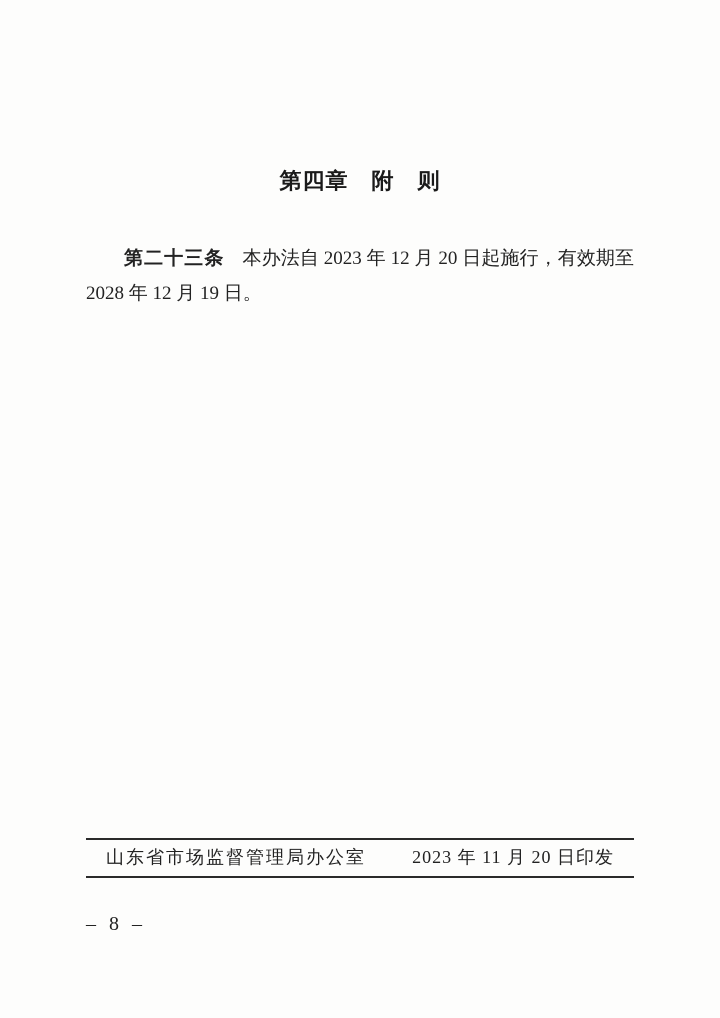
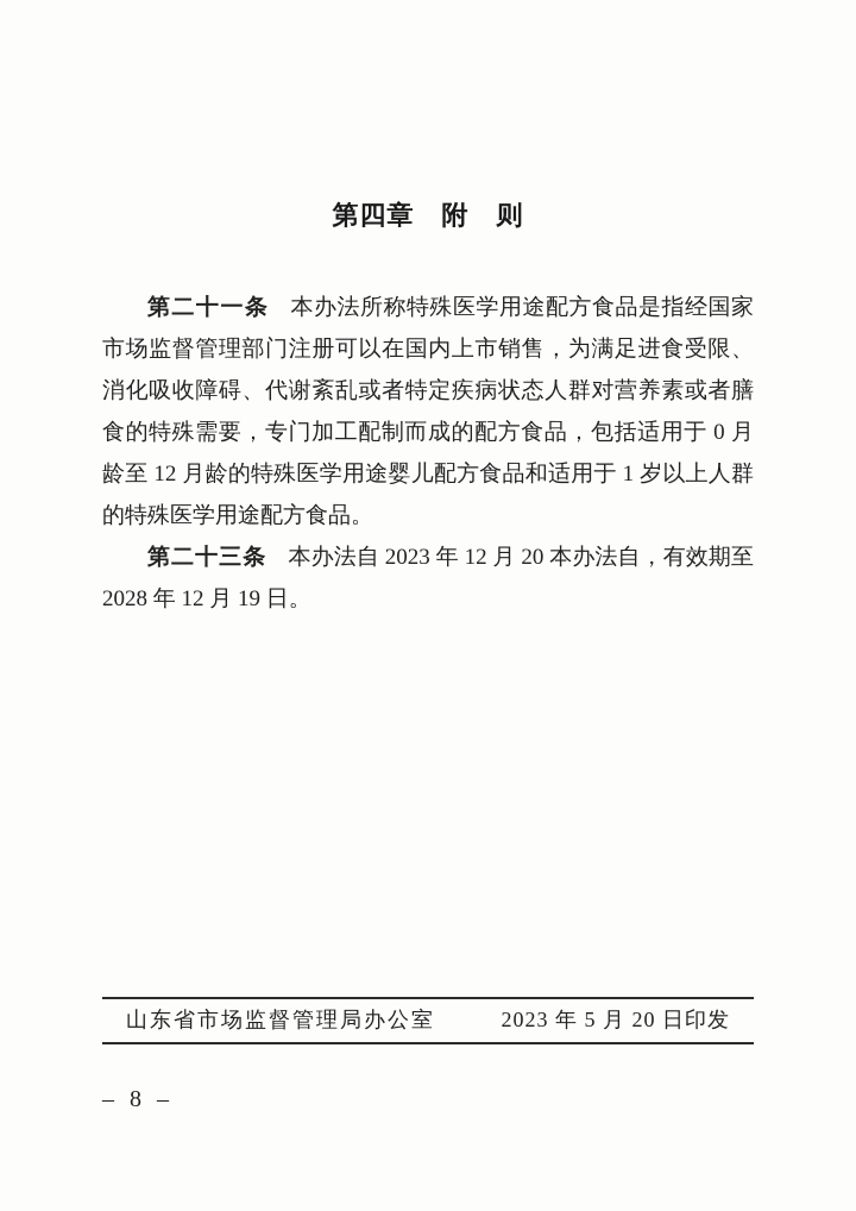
  第四章 附 则
+ 第二十一条 本办法所称特殊医学用途配方食品是指经国家市场监督管理部门注册可以在国内上市销售，为满足进食受限、消化吸收障碍、代谢紊乱或者特定疾病状态人群对营养素或者膳食的特殊需要，专门加工配制而成的配方食品，包括适用于 0 月龄至 12 月龄的特殊医学用途婴儿配方食品和适用于 1 岁以上人群的特殊医学用途配方食品。
- 第二十三条 本办法自 2023 年 12 月 20 日起施行，有效期至 2028 年 12 月 19 日。
+ 第二十三条 本办法自 2023 年 12 月 20 本办法自，有效期至 2028 年 12 月 19 日。
  山东省市场监督管理局办公室
- 2023 年 11 月 20 日印发
+ 2023 年 5 月 20 日印发
  – 8 –
